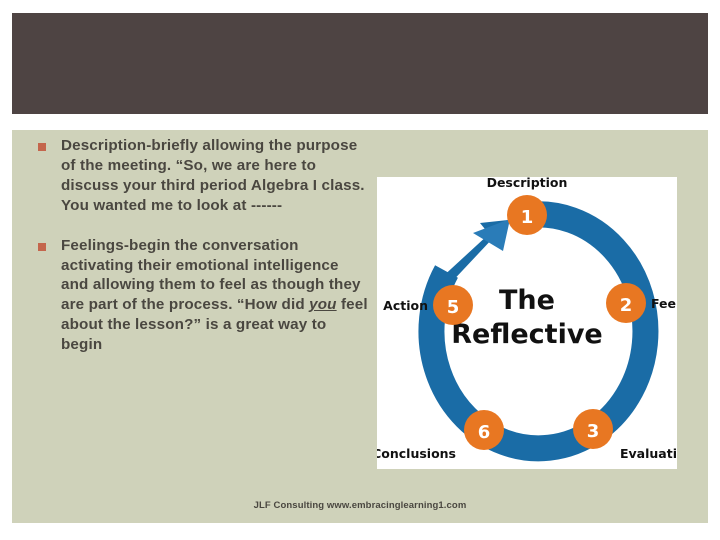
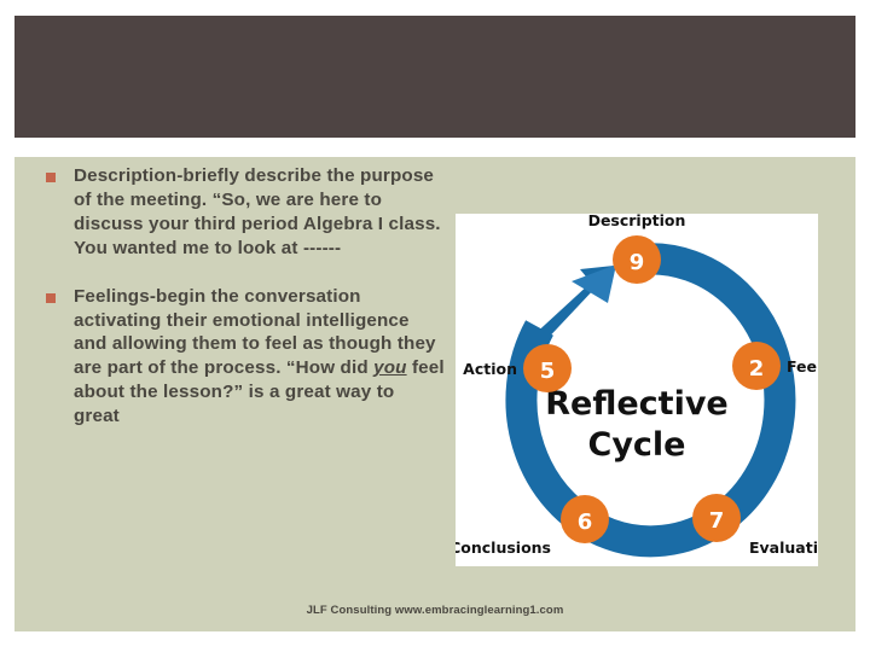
- Description-briefly allowing the purpose of the meeting. “So, we are here to discuss your third period Algebra I class. You wanted me to look at ------
+ Description-briefly describe the purpose of the meeting. “So, we are here to discuss your third period Algebra I class. You wanted me to look at ------
- Feelings-begin the conversation activating their emotional intelligence and allowing them to feel as though they are part of the process. “How did you feel about the lesson?” is a great way to begin
+ Feelings-begin the conversation activating their emotional intelligence and allowing them to feel as though they are part of the process. “How did you feel about the lesson?” is a great way to great
- The
  Reflective
+ Cycle
- 1
+ 9
  Description
  2
- 3
+ 7
  Evaluati
  6
  Conclusions
  5
  Action
  JLF Consulting www.embracinglearning1.com
